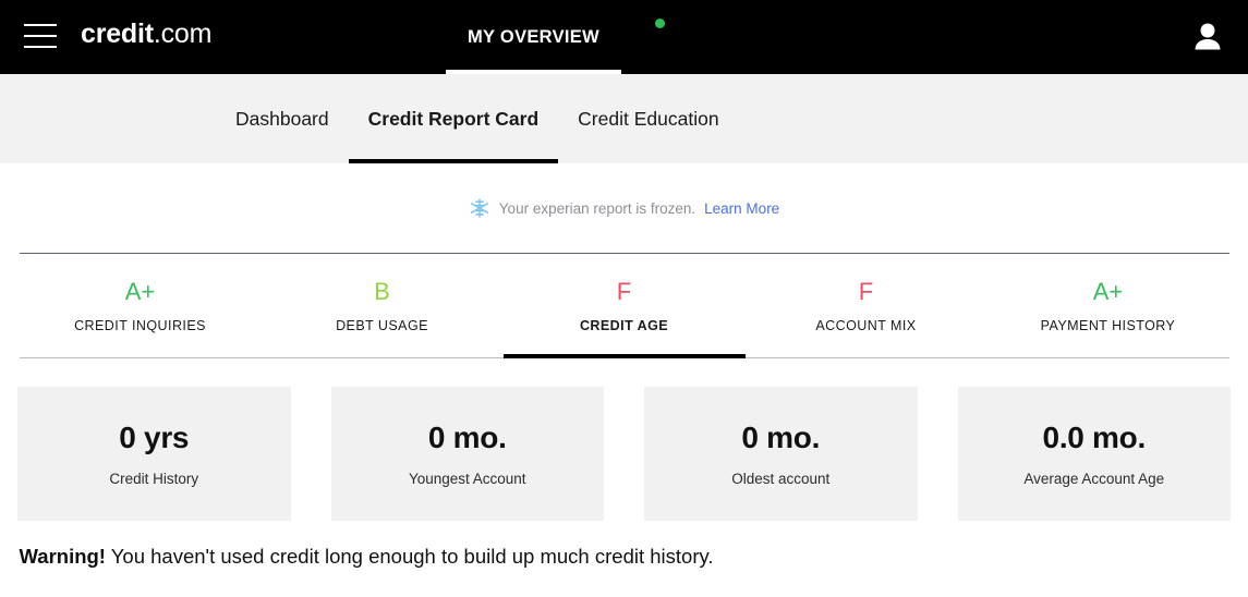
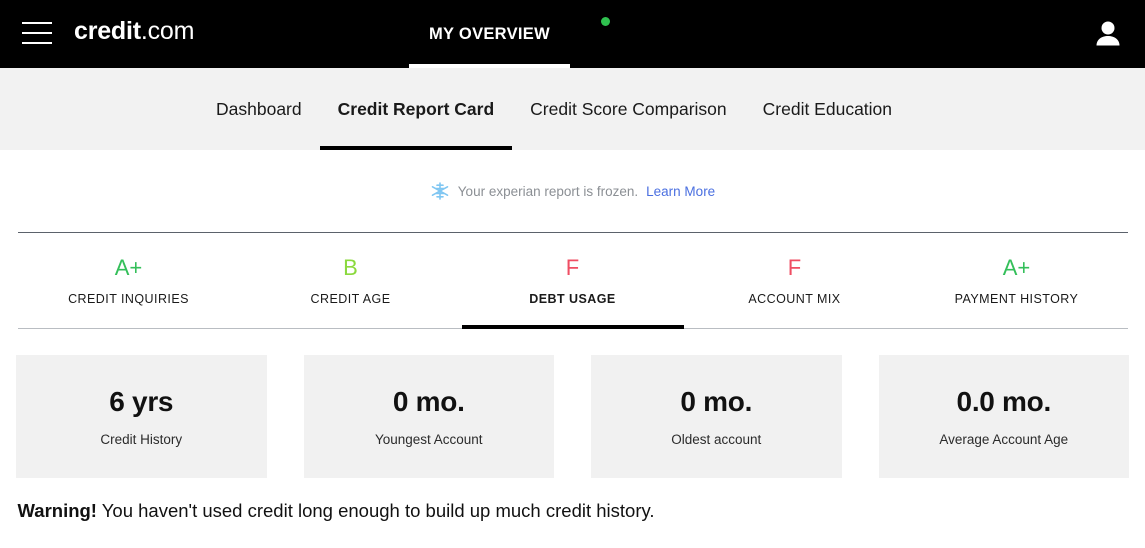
  credit.com
  MY OVERVIEW
  Dashboard
  Credit Report Card
+ Credit Score Comparison
  Credit Education
  Your experian report is frozen.
  Learn More
  A+
  CREDIT INQUIRIES
  B
- DEBT USAGE
+ CREDIT AGE
  F
- CREDIT AGE
+ DEBT USAGE
  F
  ACCOUNT MIX
  A+
  PAYMENT HISTORY
- 0 yrs
+ 6 yrs
  Credit History
  0 mo.
  Youngest Account
  0 mo.
  Oldest account
  0.0 mo.
  Average Account Age
  Warning! You haven't used credit long enough to build up much credit history.
